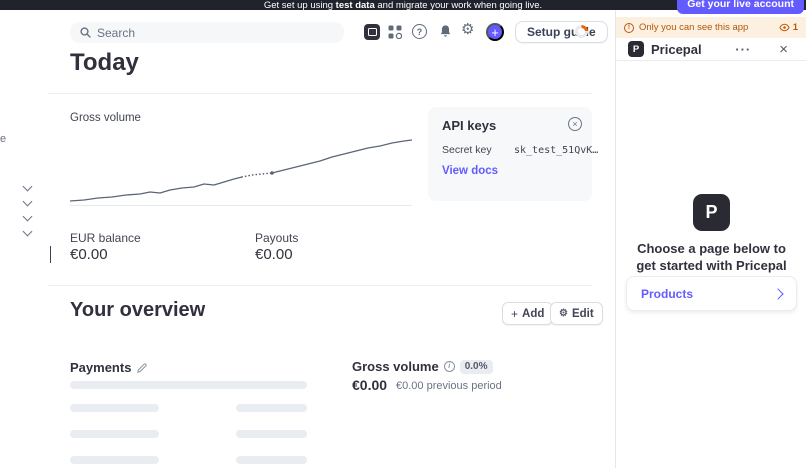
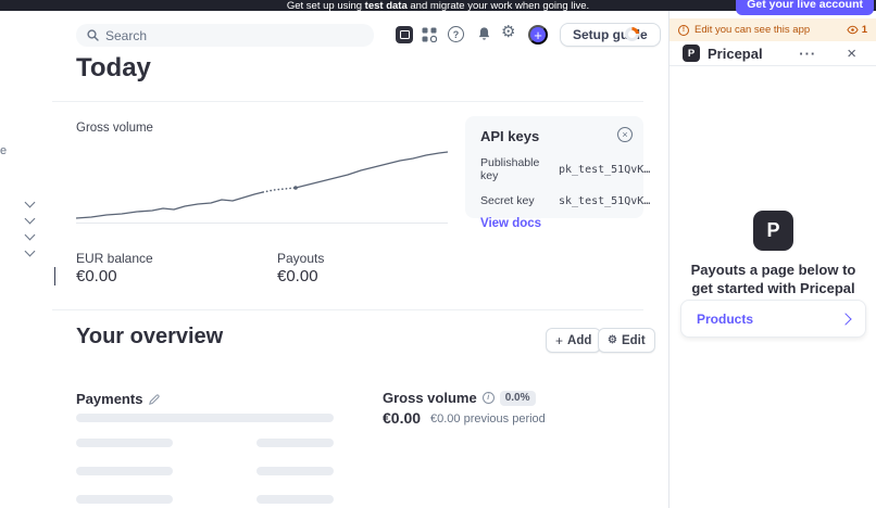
  Get set up using
  test data
  and migrate your work when going live.
  Get your live account
  e
  Search
  ?
  ⚙
  +
  Setup ge
  Today
  Gross volume
  API keys
  ×
+ Publishable key
+ pk_test_51QvK…
  Secret key
  sk_test_51QvK…
  View docs
  EUR balance
  €0.00
  Payouts
  €0.00
  Your overview
  +
  Add
  ⚙
  Edit
  Payments
  Gross volume
  0.0%
  €0.00
  €0.00 previous period
- Only you can see this app
+ Edit you can see this app
  1
  P
  Pricepal
  ···
  ×
  P
- Choose a page below to get started with Pricepal
+ Payouts a page below to get started with Pricepal
  Products
